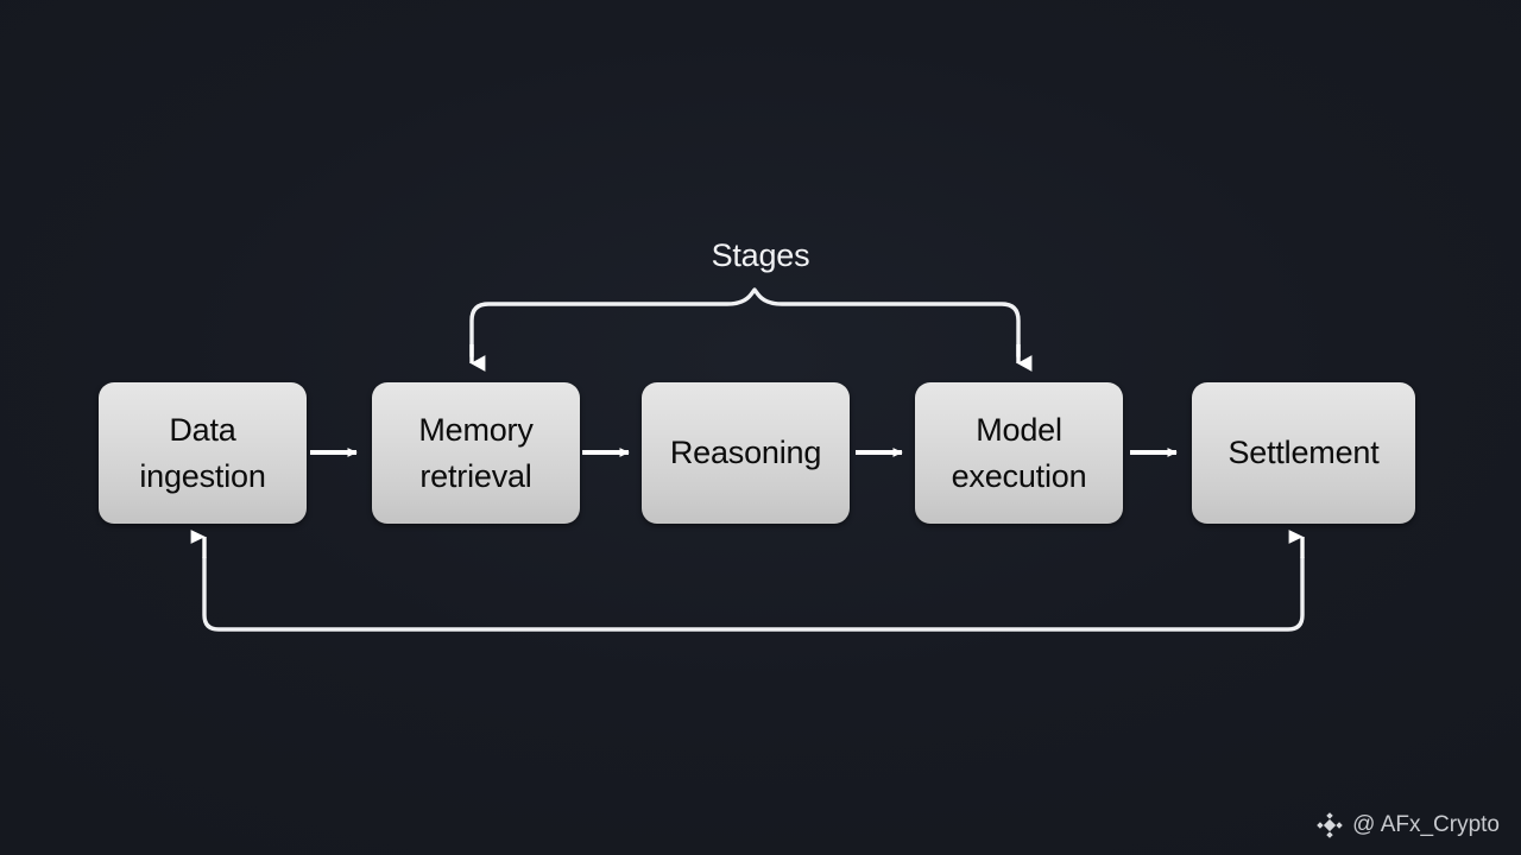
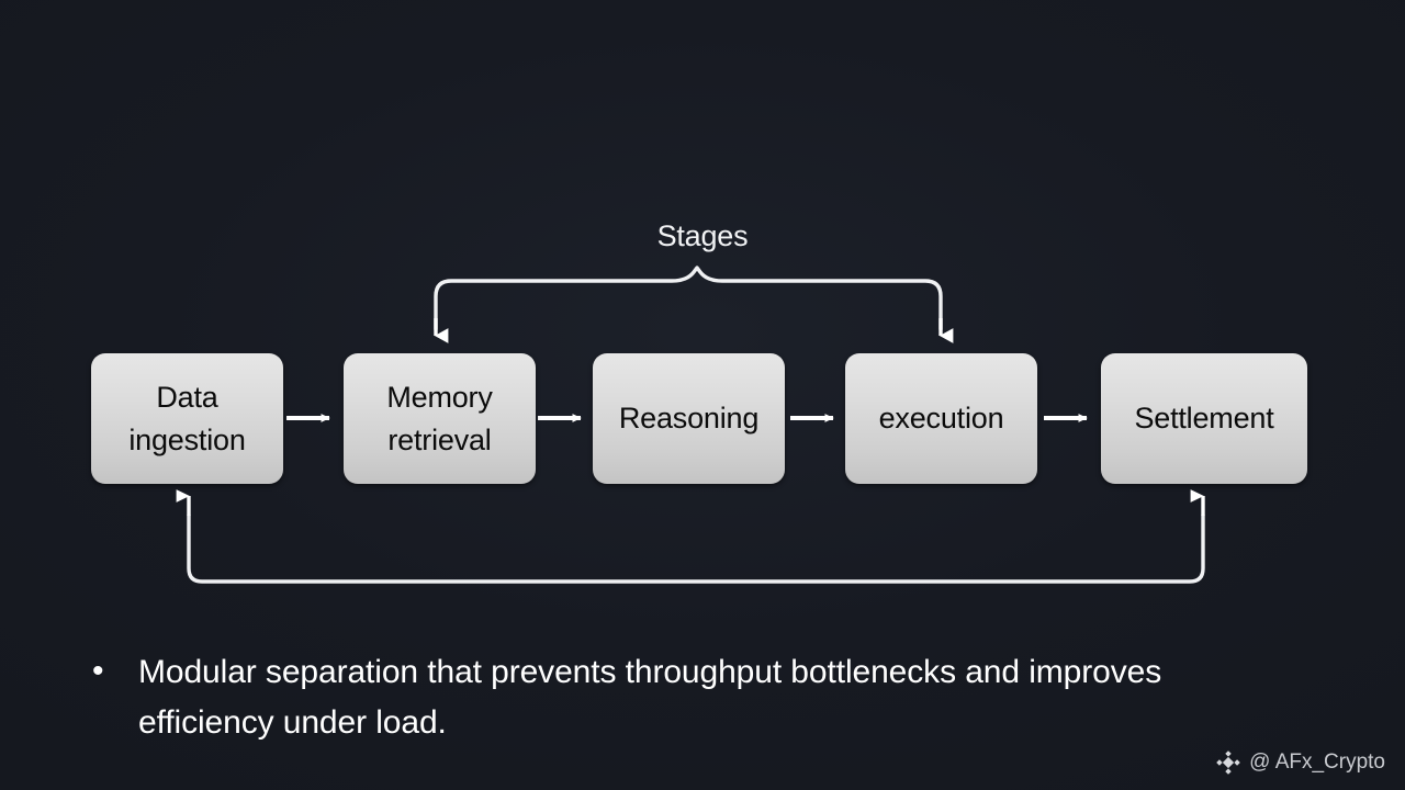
  Stages
  Data
  ingestion
  Memory
  retrieval
  Reasoning
- Model
  execution
  Settlement
+ •
+ Modular separation that prevents throughput bottlenecks and improves efficiency under load.
  @ AFx_Crypto
